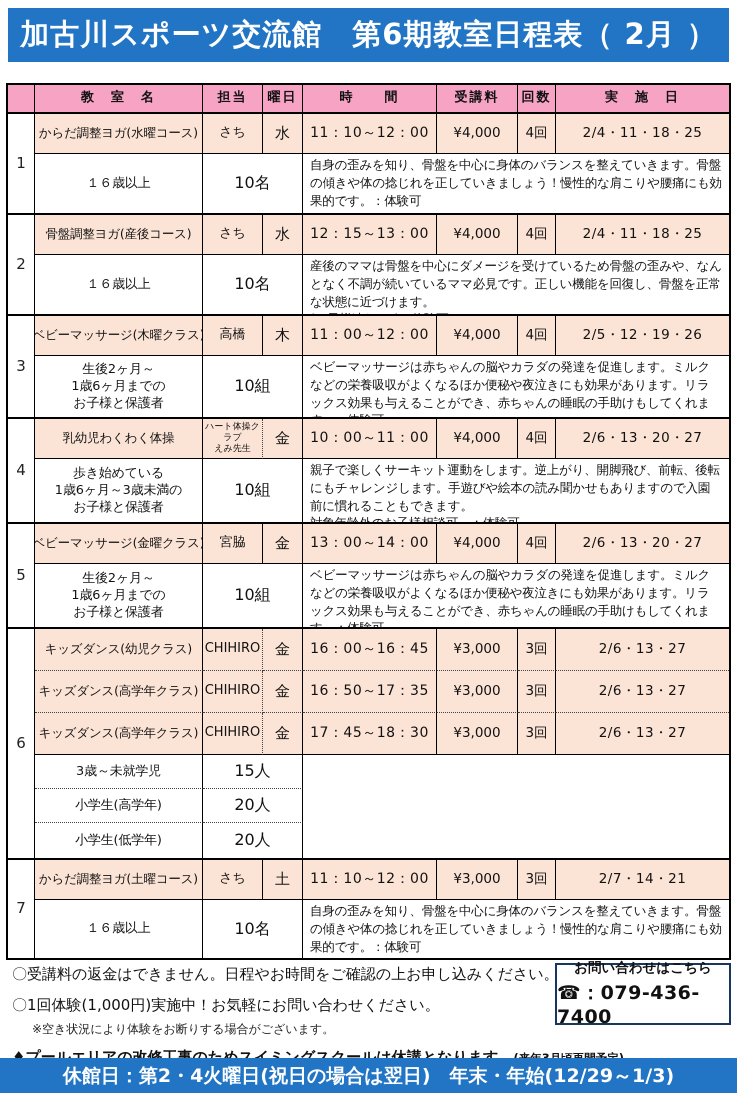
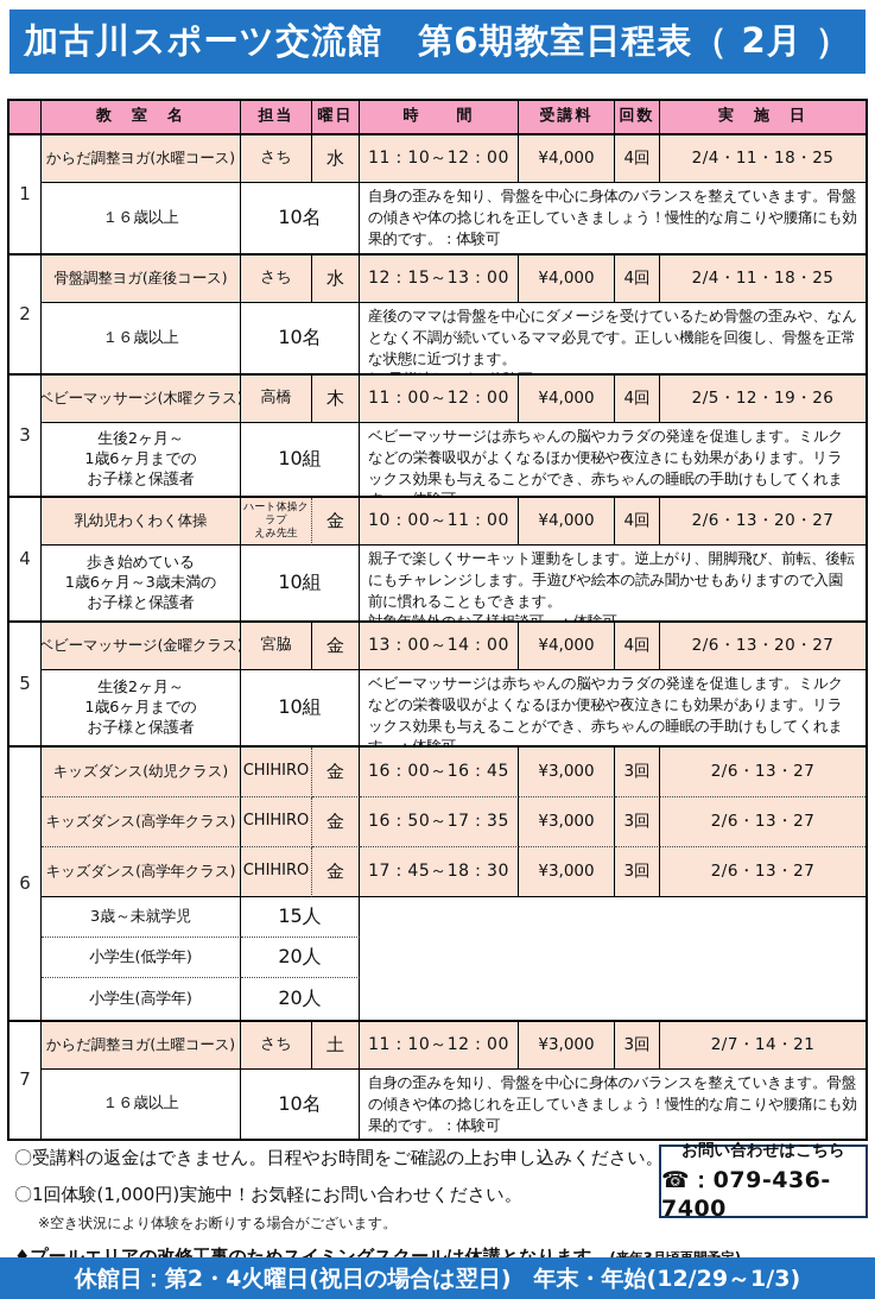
  加古川スポーツ交流館 第6期教室日程表（ 2月 ）
  教 室 名
  担当
  曜日
  時 間
  受講料
  回数
  実 施 日
  1
  からだ調整ヨガ(水曜コース)
  さち
  水
  11：10～12：00
  ¥4,000
  4回
  2/4・11・18・25
  １６歳以上
  10名
  自身の歪みを知り、骨盤を中心に身体のバランスを整えていきます。骨盤の傾きや体の捻じれを正していきましょう！慢性的な肩こりや腰痛にも効果的です。：体験可
  2
  骨盤調整ヨガ(産後コース)
  さち
  水
  12：15～13：00
  ¥4,000
  4回
  2/4・11・18・25
  １６歳以上
  10名
  産後のママは骨盤を中心にダメージを受けているため骨盤の歪みや、なんとなく不調が続いているママ必見です。正しい機能を回復し、骨盤を正常な状態に近づけます。
  3
  ベビーマッサージ(木曜クラス
  高橋
  木
  11：00～12：00
  ¥4,000
  4回
  2/5・12・19・26
  生後2ヶ月～
  1歳6ヶ月までの
  お子様と保護者
  10組
  ベビーマッサージは赤ちゃんの脳やカラダの発達を促進します。ミルクなどの栄養吸収がよくなるほか便秘や夜泣きにも効果があります。リラックス効果も与えることができ、赤ちゃんの睡眠の手助けもしてくれま
  4
  乳幼児わくわく体操
  ハート体操クラブ
  えみ先生
  金
  10：00～11：00
  ¥4,000
  4回
  2/6・13・20・27
  歩き始めている
  1歳6ヶ月～3歳未満の
  お子様と保護者
  10組
  親子で楽しくサーキット運動をします。逆上がり、開脚飛び、前転、後転にもチャレンジします。手遊びや絵本の読み聞かせもありますので入園前に慣れることもできます。
  5
  ベビーマッサージ(金曜クラス
  宮脇
  金
  13：00～14：00
  ¥4,000
  4回
  2/6・13・20・27
  生後2ヶ月～
  1歳6ヶ月までの
  お子様と保護者
  10組
  ベビーマッサージは赤ちゃんの脳やカラダの発達を促進します。ミルクなどの栄養吸収がよくなるほか便秘や夜泣きにも効果があります。リラックス効果も与えることができ、赤ちゃんの睡眠の手助けもしてくれま
  6
  キッズダンス(幼児クラス)
  CHIHIRO
  金
  16：00～16：45
  ¥3,000
  3回
  2/6・13・27
  キッズダンス(高学年クラス)
  CHIHIRO
  金
  16：50～17：35
  ¥3,000
  3回
  2/6・13・27
  キッズダンス(高学年クラス)
  CHIHIRO
  金
  17：45～18：30
  ¥3,000
  3回
  2/6・13・27
  3歳～未就学児
  15人
- 小学生(高学年)
+ 小学生(低学年)
  20人
- 小学生(低学年)
+ 小学生(高学年)
  20人
  7
  からだ調整ヨガ(土曜コース)
  さち
  土
  11：10～12：00
  ¥3,000
  3回
  2/7・14・21
  １６歳以上
  10名
  自身の歪みを知り、骨盤を中心に身体のバランスを整えていきます。骨盤の傾きや体の捻じれを正していきましょう！慢性的な肩こりや腰痛にも効果的です。：体験可
  〇受講料の返金はできません。日程やお時間をご確認の上お申し込みください。
  〇1回体験(1,000円)実施中！お気軽にお問い合わせください。
  ※空き状況により体験をお断りする場合がございます。
  ♦プールエリアの改修工事のためスイミングスクールは休講となります。
  お問い合わせはこちら
  ☎：079-436-7400
  休館日：第2・4火曜日(祝日の場合は翌日) 年末・年始(12/29～1/3)
